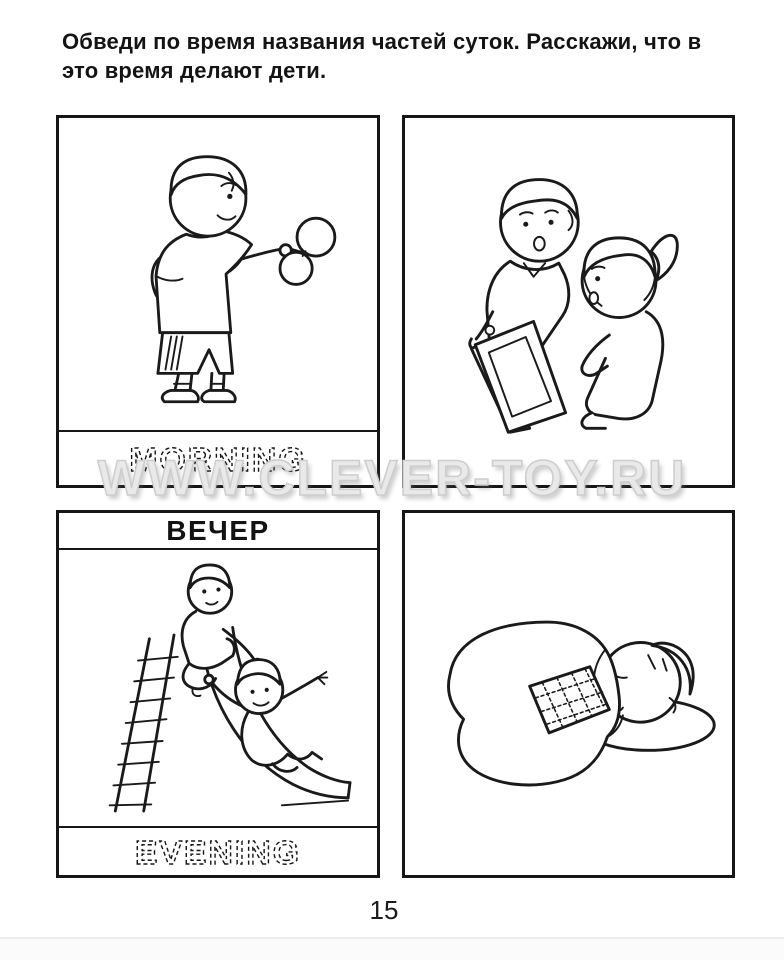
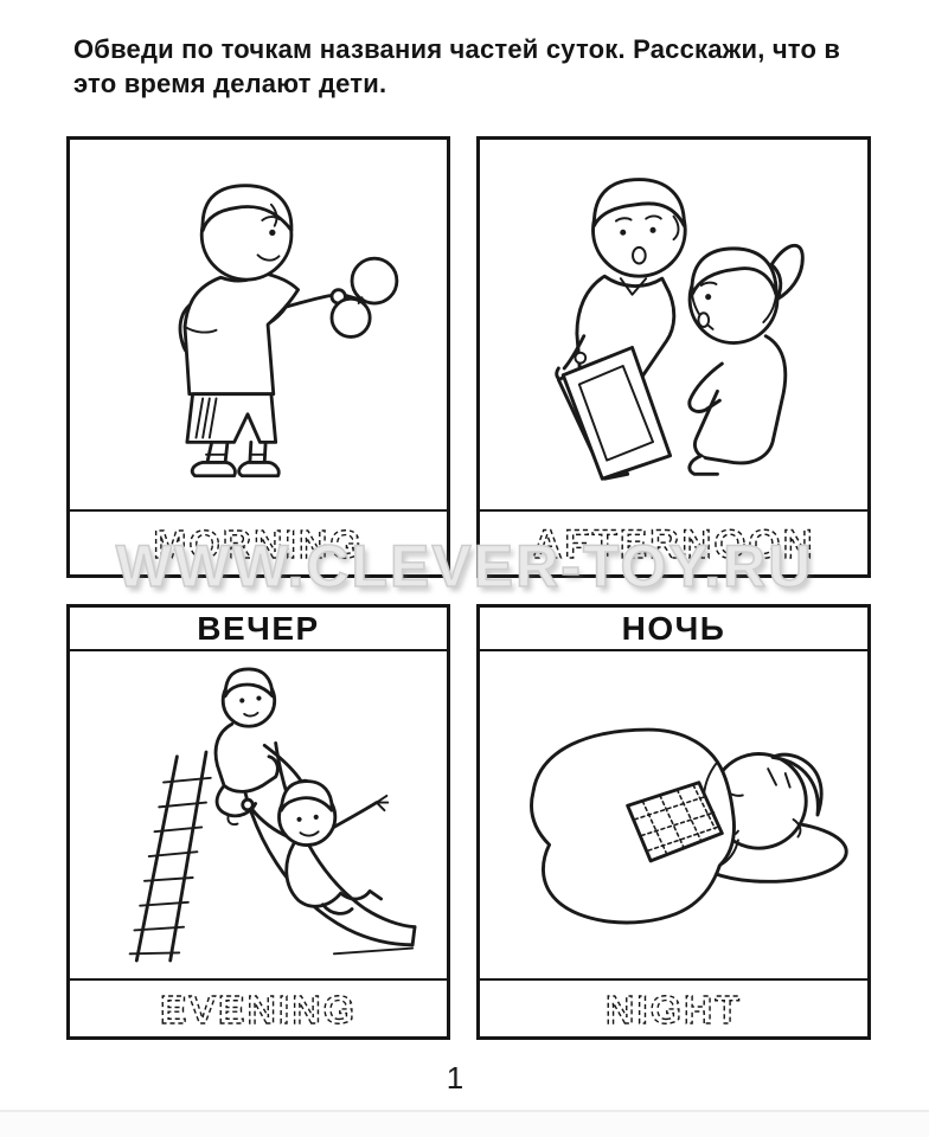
- Обведи по время названия частей суток. Расскажи, что в это время делают дети.
+ Обведи по точкам названия частей суток. Расскажи, что в это время делают дети.
  MORNING
+ AFTERNOON
  ВЕЧЕР
  EVENING
+ НОЧЬ
+ NIGHT
  WWW.CLEVER-TOY.RU
- 15
+ 1
